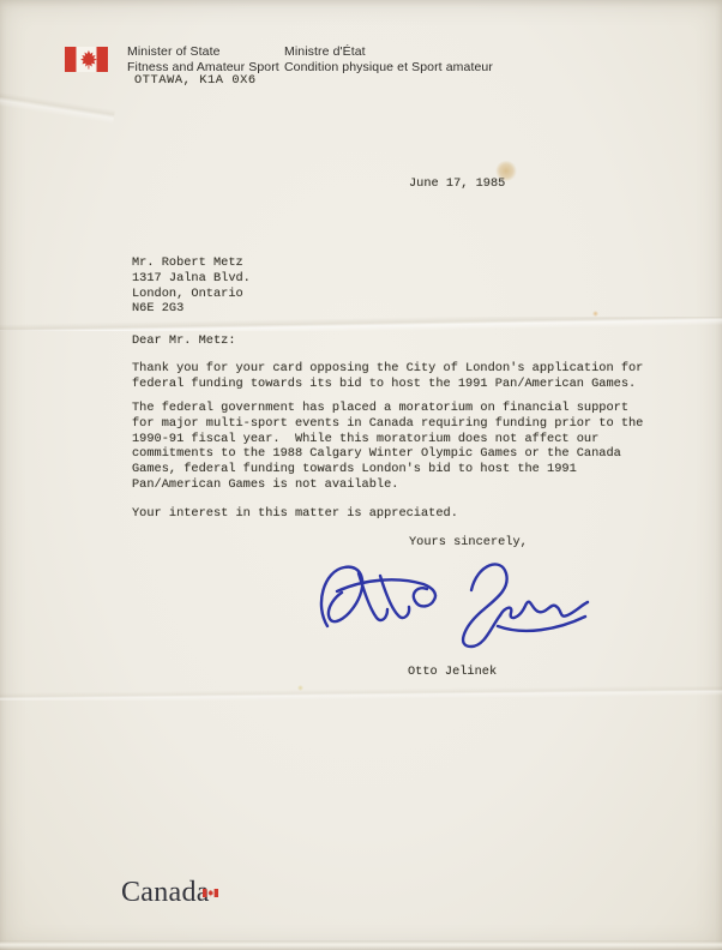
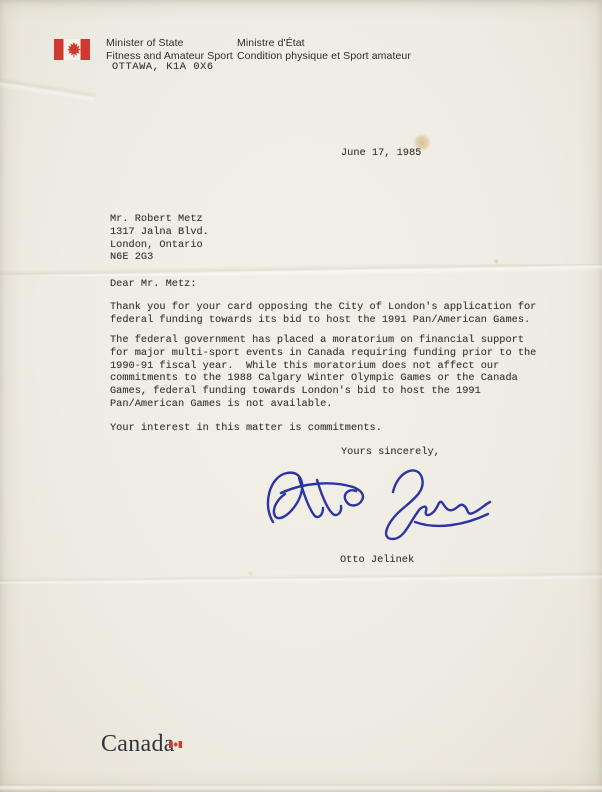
  Minister of State
  Fitness and Amateur Sport
  Ministre d'État
  Condition physique et Sport amateur
  OTTAWA, K1A 0X6
  June 17, 1985
  Mr. Robert Metz
  1317 Jalna Blvd.
  London, Ontario
  N6E 2G3
  Dear Mr. Metz:
  Thank you for your card opposing the City of London's application for
  federal funding towards its bid to host the 1991 Pan/American Games.
  The federal government has placed a moratorium on financial support
  for major multi-sport events in Canada requiring funding prior to the
  1990-91 fiscal year. While this moratorium does not affect our
  commitments to the 1988 Calgary Winter Olympic Games or the Canada
  Games, federal funding towards London's bid to host the 1991
  Pan/American Games is not available.
- Your interest in this matter is appreciated.
+ Your interest in this matter is commitments.
  Yours sincerely,
  Otto Jelinek
  Canad
